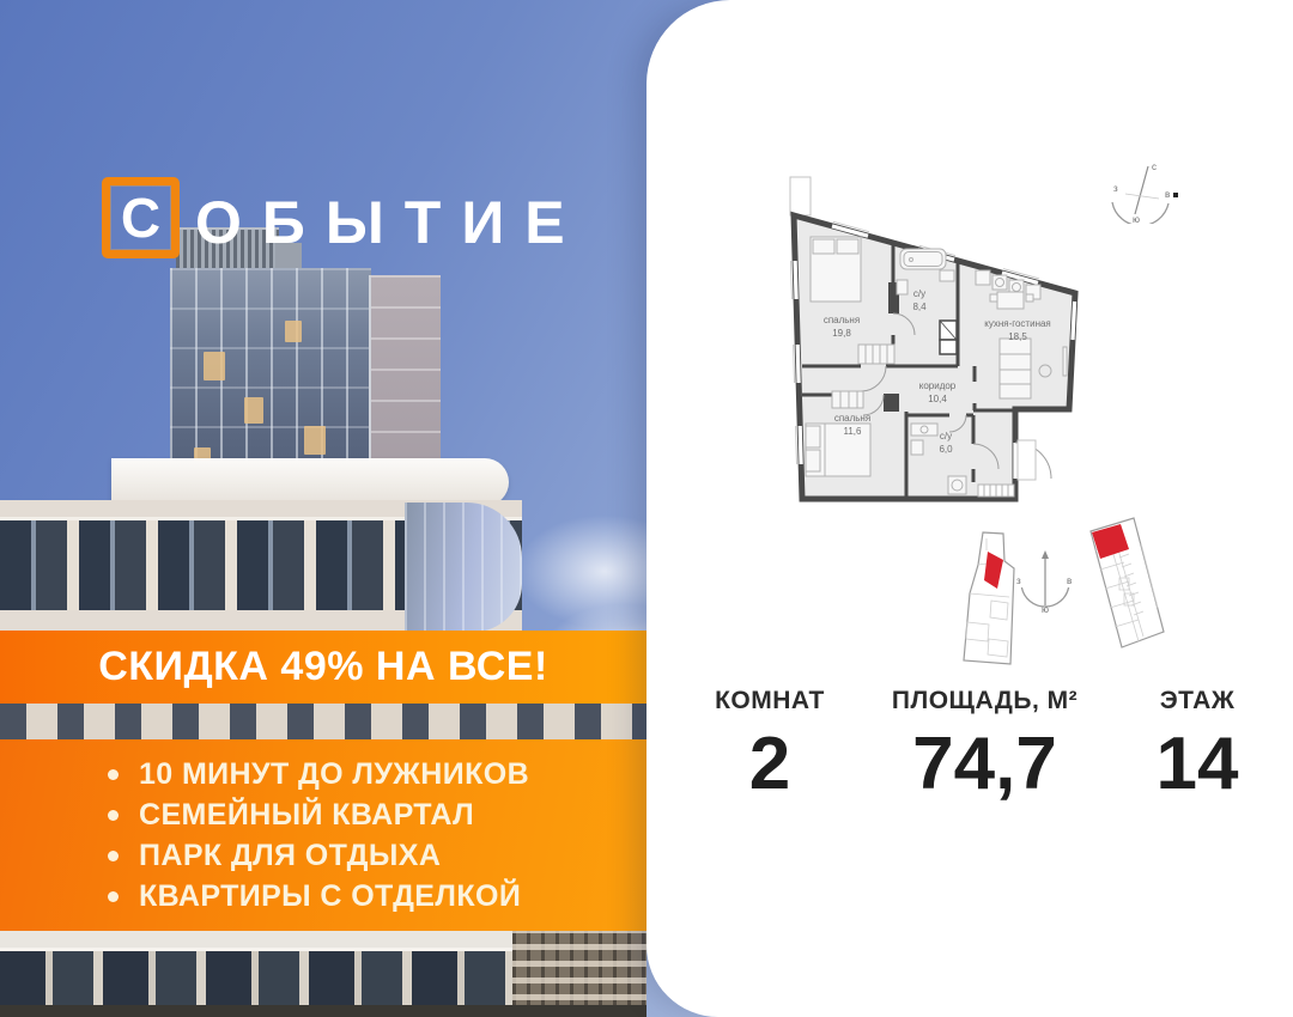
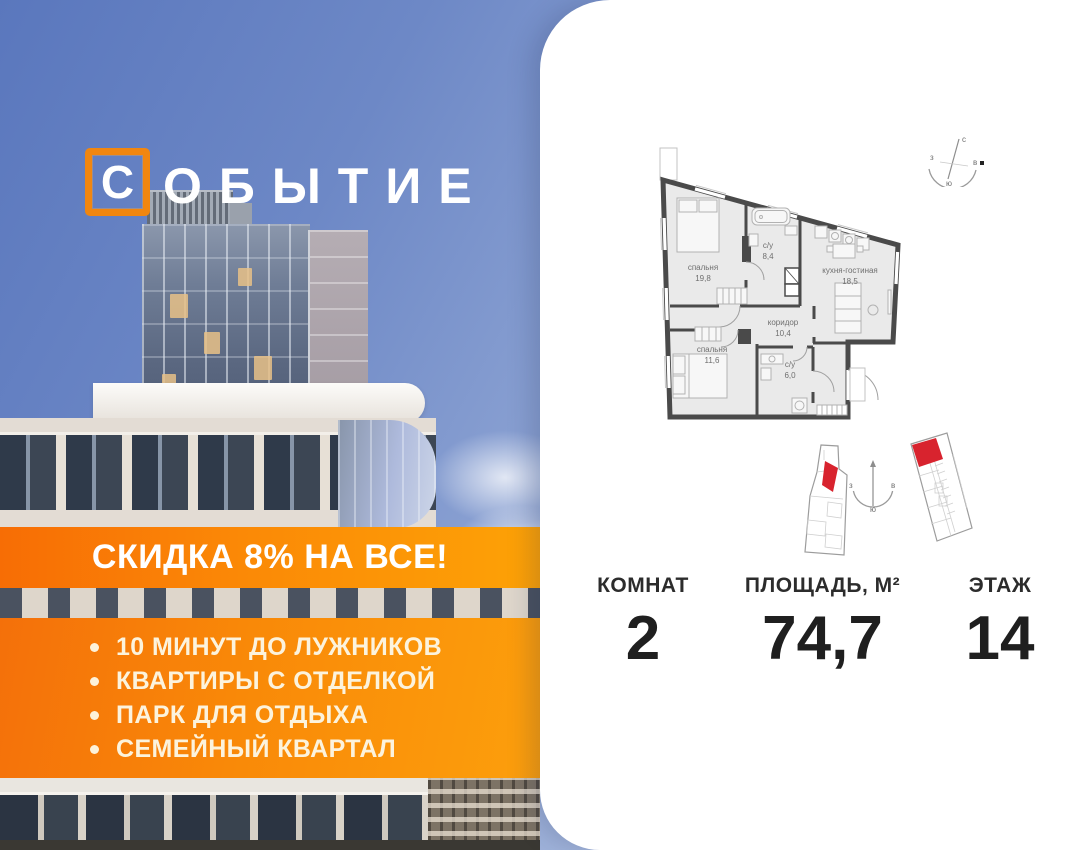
  С
  ОБЫТИЕ
- СКИДКА 49% НА ВСЕ!
+ СКИДКА 8% НА ВСЕ!
  10 МИНУТ ДО ЛУЖНИКОВ
- СЕМЕЙНЫЙ КВАРТАЛ
+ КВАРТИРЫ С ОТДЕЛКОЙ
  ПАРК ДЛЯ ОТДЫХА
- КВАРТИРЫ С ОТДЕЛКОЙ
+ СЕМЕЙНЫЙ КВАРТАЛ
  с
  ю
  з
  в
  спальня
  19,8
  с/у
  8,4
  кухня-гостиная
  18,5
  коридор
  10,4
  спальня
  11,6
  с/у
  6,0
  з
  в
  ю
  КОМНАТ
  2
  ПЛОЩАДЬ, М²
  74,7
  ЭТАЖ
  14
